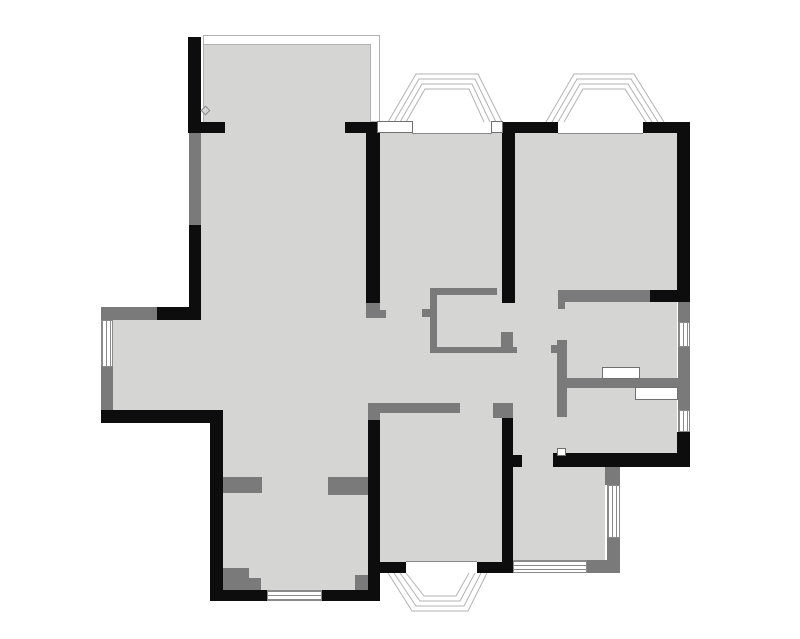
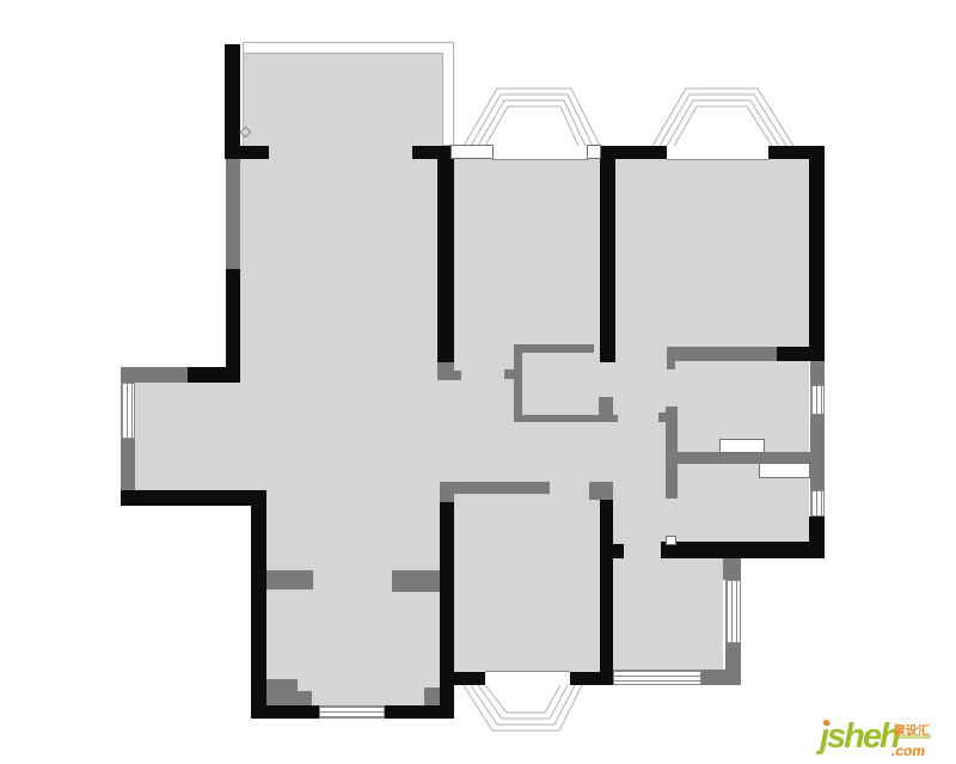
+ jsheh
+ 聚设汇
+ .com
